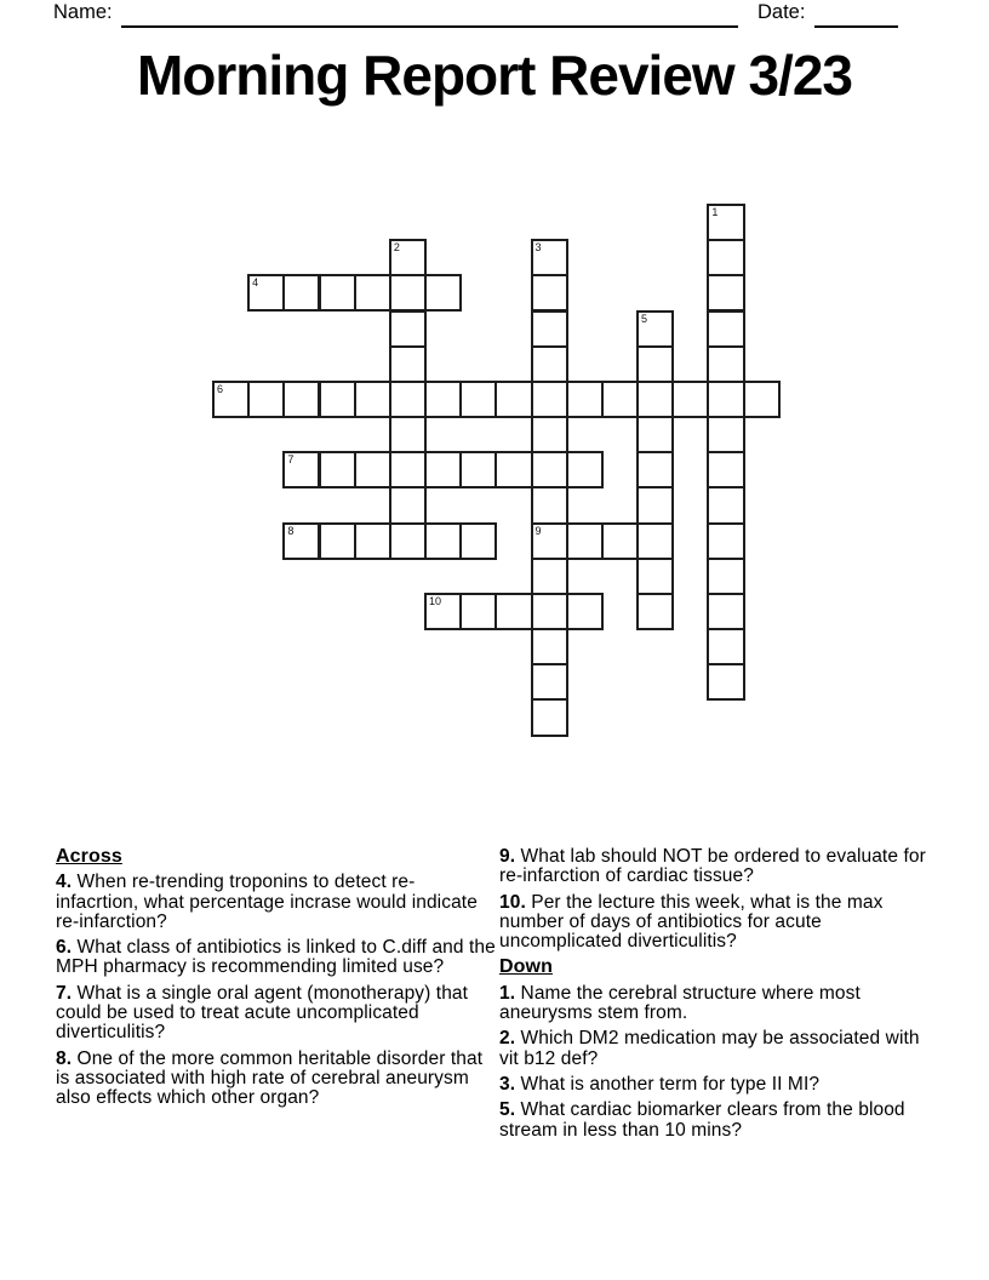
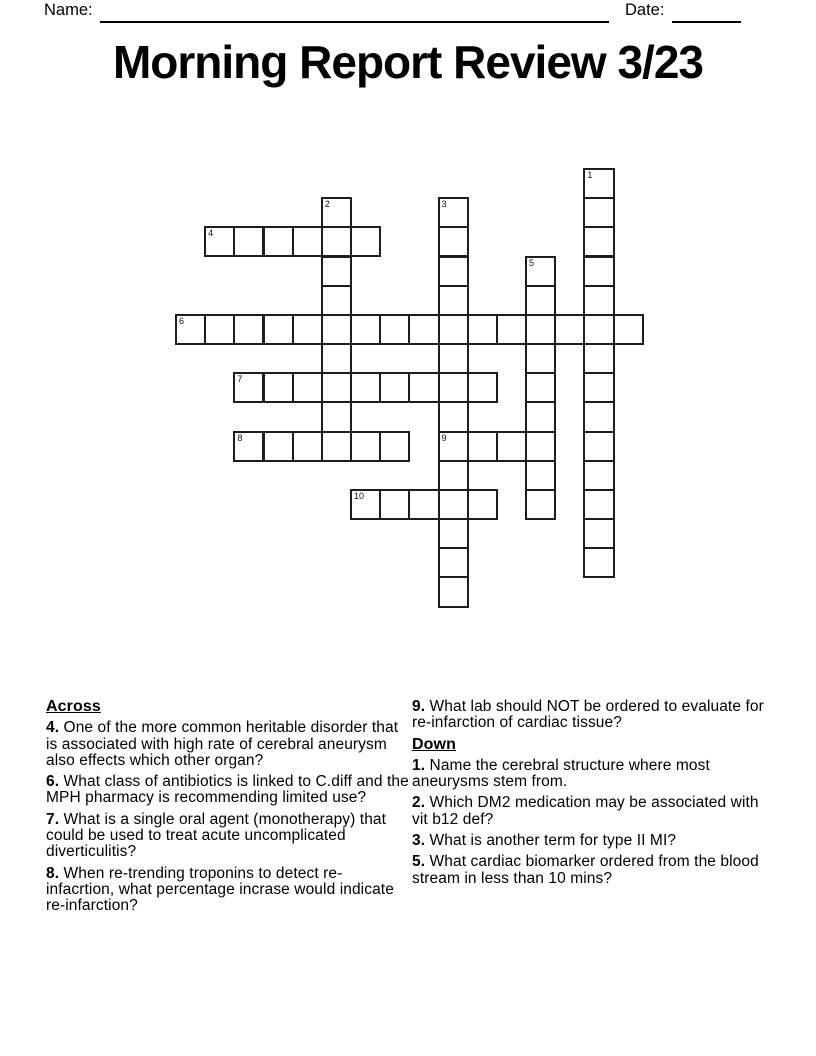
  Name:
  Date:
  Morning Report Review 3/23
  1
  2
  3
  4
  5
  6
  7
  8
  9
  10
  Across
- 4. When re-trending troponins to detect re-infacrtion, what percentage incrase would indicate re-infarction?
+ 4. One of the more common heritable disorder that is associated with high rate of cerebral aneurysm also effects which other organ?
  6. What class of antibiotics is linked to C.diff and the MPH pharmacy is recommending limited use?
  7. What is a single oral agent (monotherapy) that could be used to treat acute uncomplicated diverticulitis?
- 8. One of the more common heritable disorder that is associated with high rate of cerebral aneurysm also effects which other organ?
+ 8. When re-trending troponins to detect re-infacrtion, what percentage incrase would indicate re-infarction?
  9. What lab should NOT be ordered to evaluate for re-infarction of cardiac tissue?
- 10. Per the lecture this week, what is the max number of days of antibiotics for acute uncomplicated diverticulitis?
  Down
  1. Name the cerebral structure where most aneurysms stem from.
  2. Which DM2 medication may be associated with vit b12 def?
  3. What is another term for type II MI?
- 5. What cardiac biomarker clears from the blood stream in less than 10 mins?
+ 5. What cardiac biomarker ordered from the blood stream in less than 10 mins?
